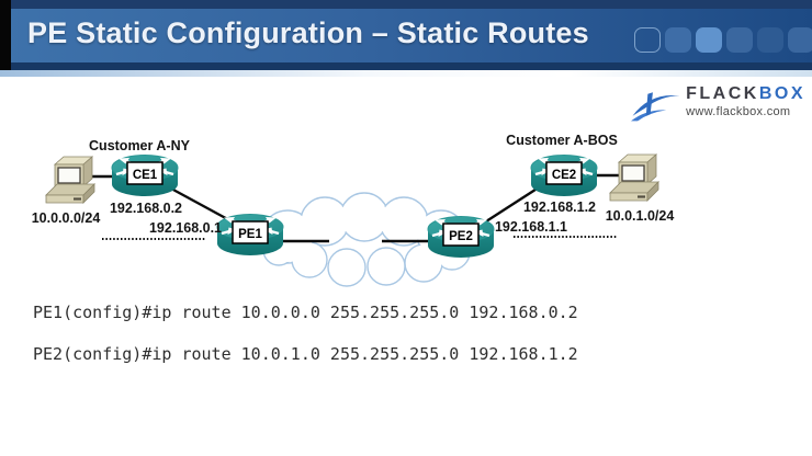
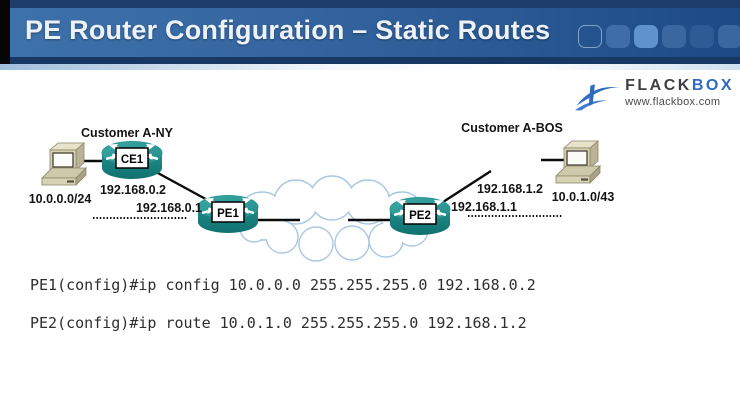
- PE Static Configuration – Static Routes
+ PE Router Configuration – Static Routes
  FLACKBOX
  www.flackbox.com
  CE1
  PE1
  PE2
- CE2
  Customer A-NY
  Customer A-BOS
  192.168.0.2
  10.0.0.0/24
  192.168.0.1
  192.168.1.2
- 10.0.1.0/24
+ 10.0.1.0/43
  192.168.1.1
- PE1(config)#ip route 10.0.0.0 255.255.255.0 192.168.0.2
+ PE1(config)#ip config 10.0.0.0 255.255.255.0 192.168.0.2
  PE2(config)#ip route 10.0.1.0 255.255.255.0 192.168.1.2
